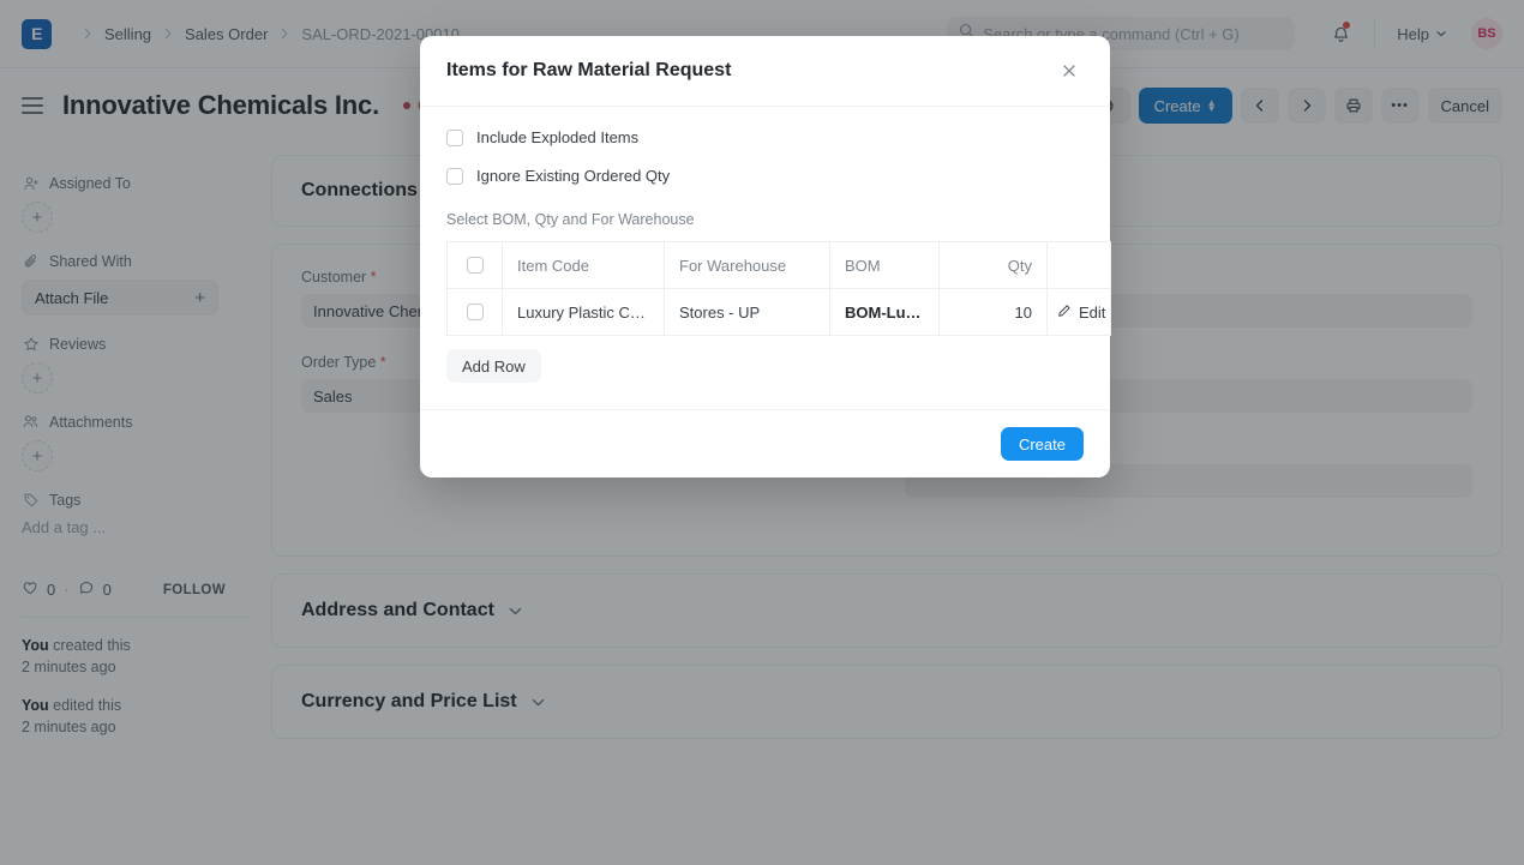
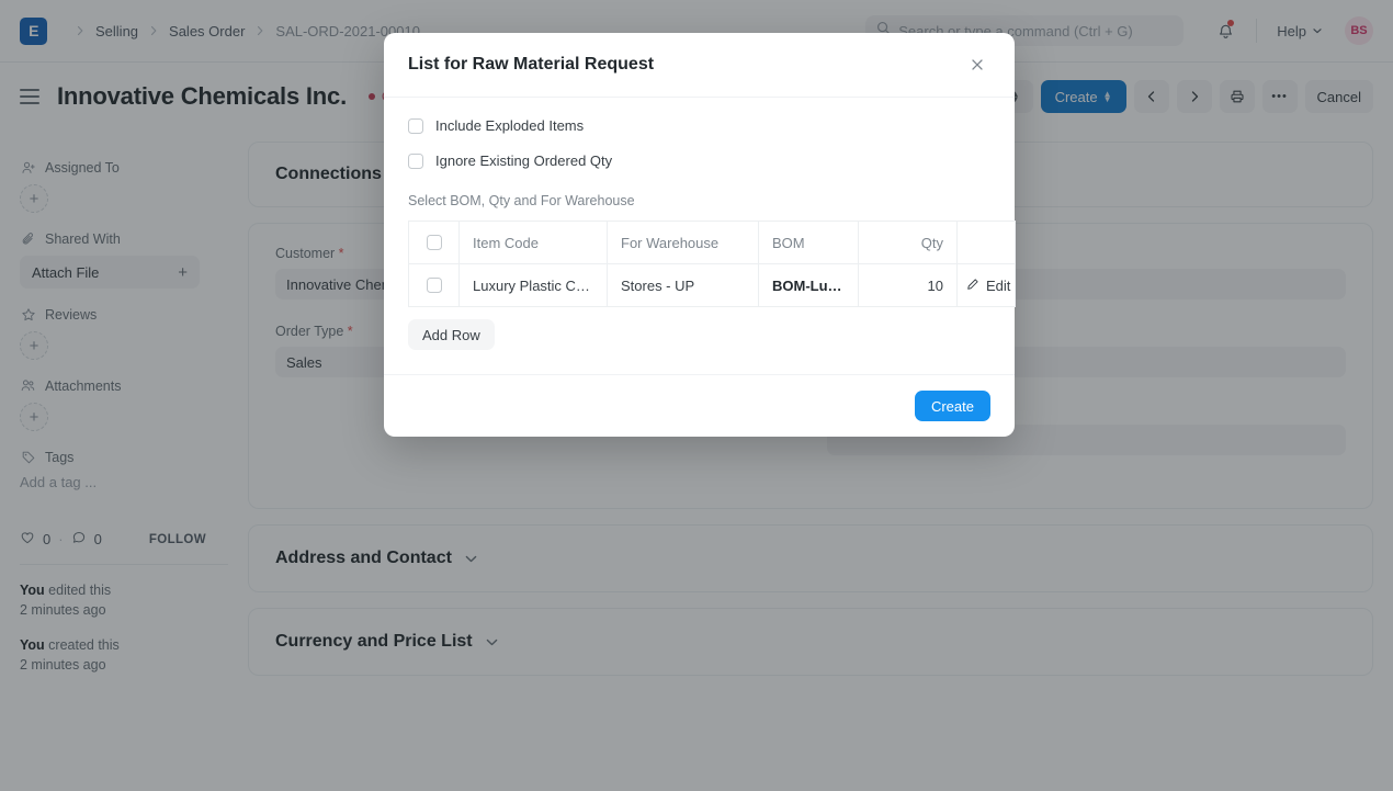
  E
  Selling
  Sales Order
  SAL-ORD-2021-00010
  Search or type a command (Ctrl + G)
  Help
  BS
  Innovative Chemicals Inc.
  ▲
  ▼
  Create
  ▲
  ▼
  •••
  Cancel
  Assigned To
  +
  Shared With
  Attach File
  +
  Reviews
  +
  Attachments
  +
  Tags
  Add a tag ...
  0
  ·
  0
  FOLLOW
- You created this
+ You edited this
  2 minutes ago
- You edited this
+ You created this
  2 minutes ago
  Connections
  Customer *
  Order Type *
  Sales
  Address and Contact
  Currency and Price List
- Items for Raw Material Request
+ List for Raw Material Request
  Include Exploded Items
  Ignore Existing Ordered Qty
  Select BOM, Qty and For Warehouse
  	Item Code	For Warehouse	BOM	Qty
  	Luxury Plastic Ch..	Stores - UP	BOM-Lux..	10	Edit
  Add Row
  Create
